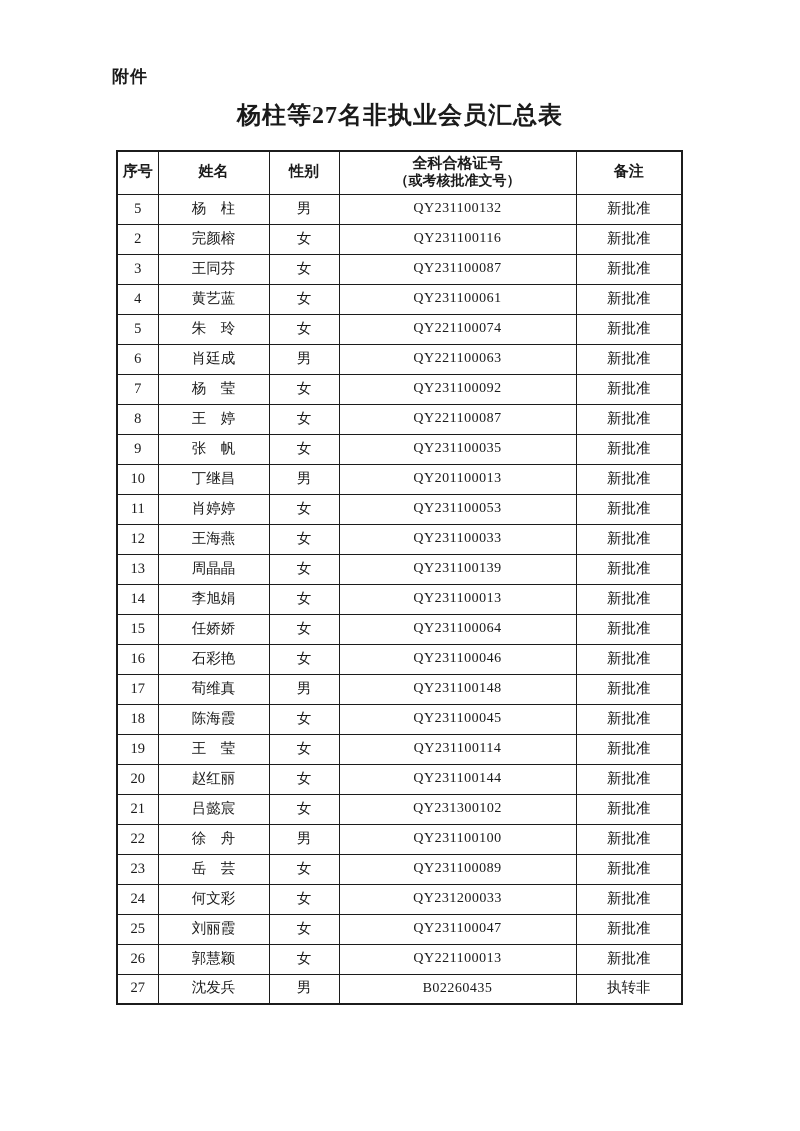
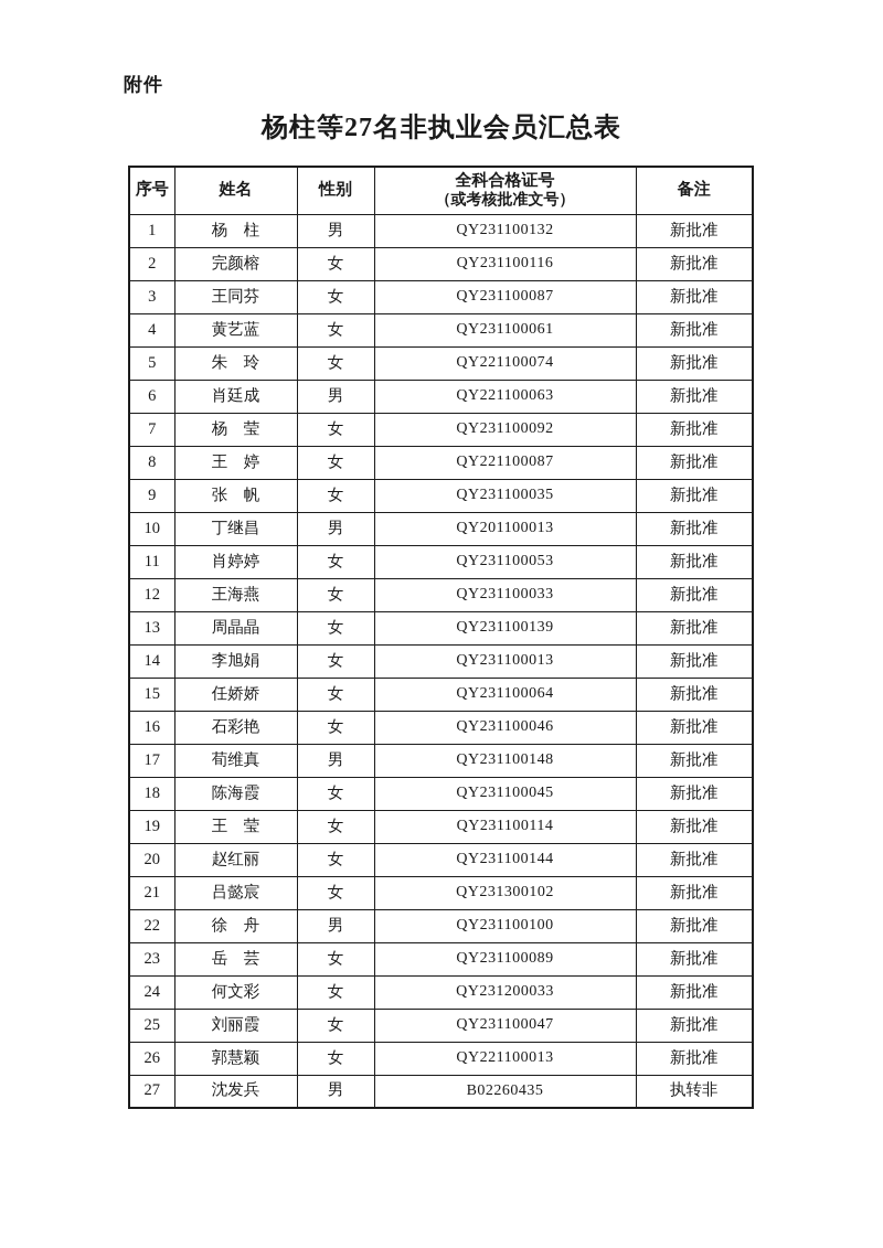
  附件
  杨柱等27名非执业会员汇总表
  序号	姓名	性别	全科合格证号 （或考核批准文号）	备注
- 5	杨 柱	男	QY231100132	新批准
+ 1	杨 柱	男	QY231100132	新批准
  2	完颜榕	女	QY231100116	新批准
  3	王同芬	女	QY231100087	新批准
  4	黄艺蓝	女	QY231100061	新批准
  5	朱 玲	女	QY221100074	新批准
  6	肖廷成	男	QY221100063	新批准
  7	杨 莹	女	QY231100092	新批准
  8	王 婷	女	QY221100087	新批准
  9	张 帆	女	QY231100035	新批准
  10	丁继昌	男	QY201100013	新批准
  11	肖婷婷	女	QY231100053	新批准
  12	王海燕	女	QY231100033	新批准
  13	周晶晶	女	QY231100139	新批准
  14	李旭娟	女	QY231100013	新批准
  15	任娇娇	女	QY231100064	新批准
  16	石彩艳	女	QY231100046	新批准
  17	荀维真	男	QY231100148	新批准
  18	陈海霞	女	QY231100045	新批准
  19	王 莹	女	QY231100114	新批准
  20	赵红丽	女	QY231100144	新批准
  21	吕懿宸	女	QY231300102	新批准
  22	徐 舟	男	QY231100100	新批准
  23	岳 芸	女	QY231100089	新批准
  24	何文彩	女	QY231200033	新批准
  25	刘丽霞	女	QY231100047	新批准
  26	郭慧颖	女	QY221100013	新批准
  27	沈发兵	男	B02260435	执转非
